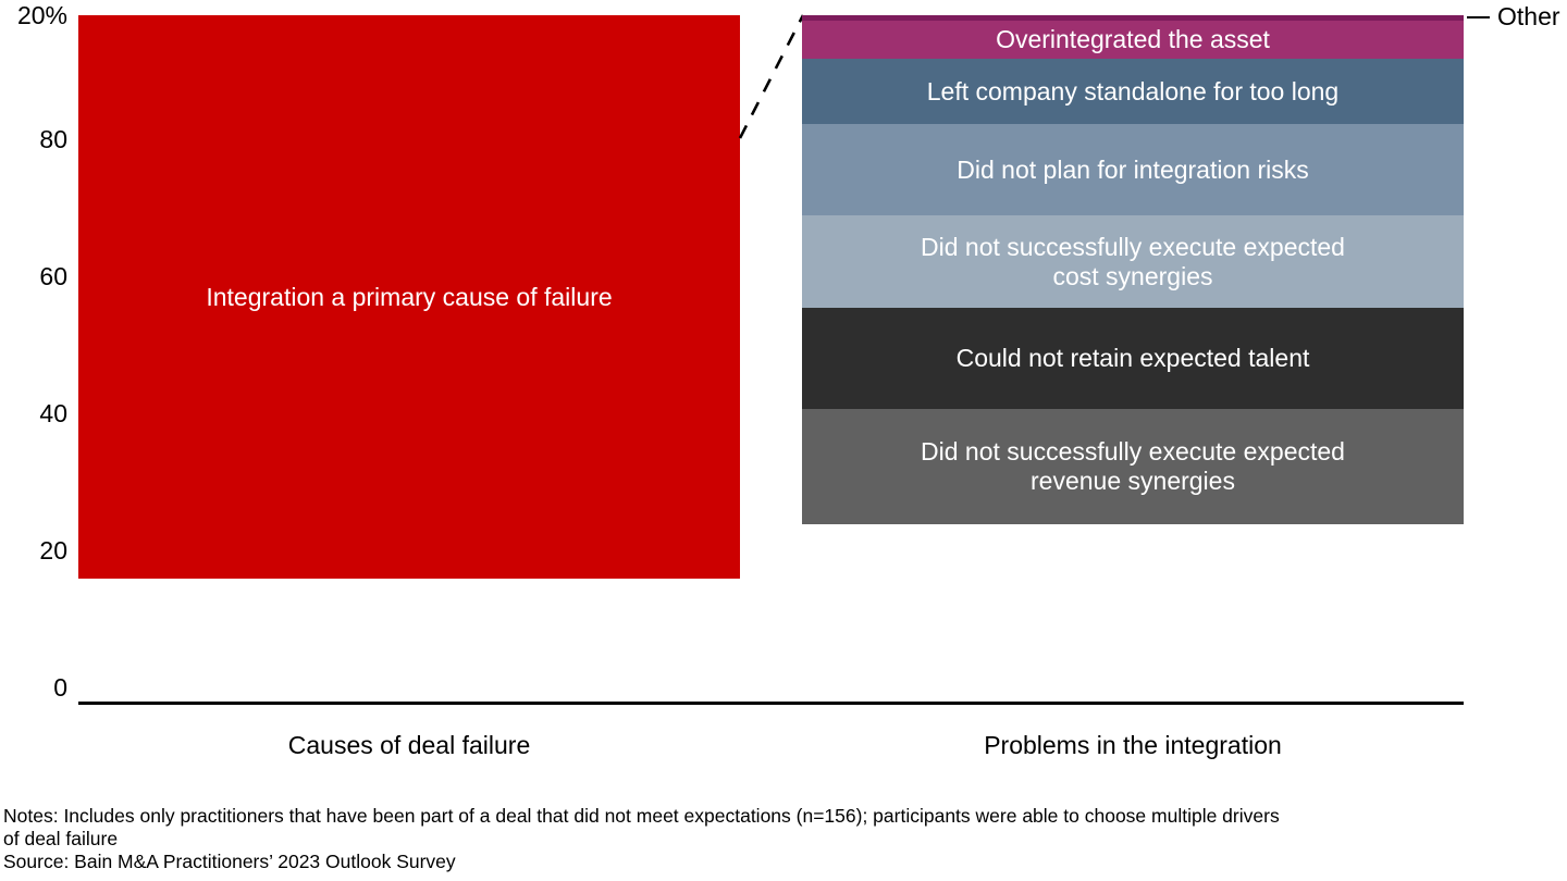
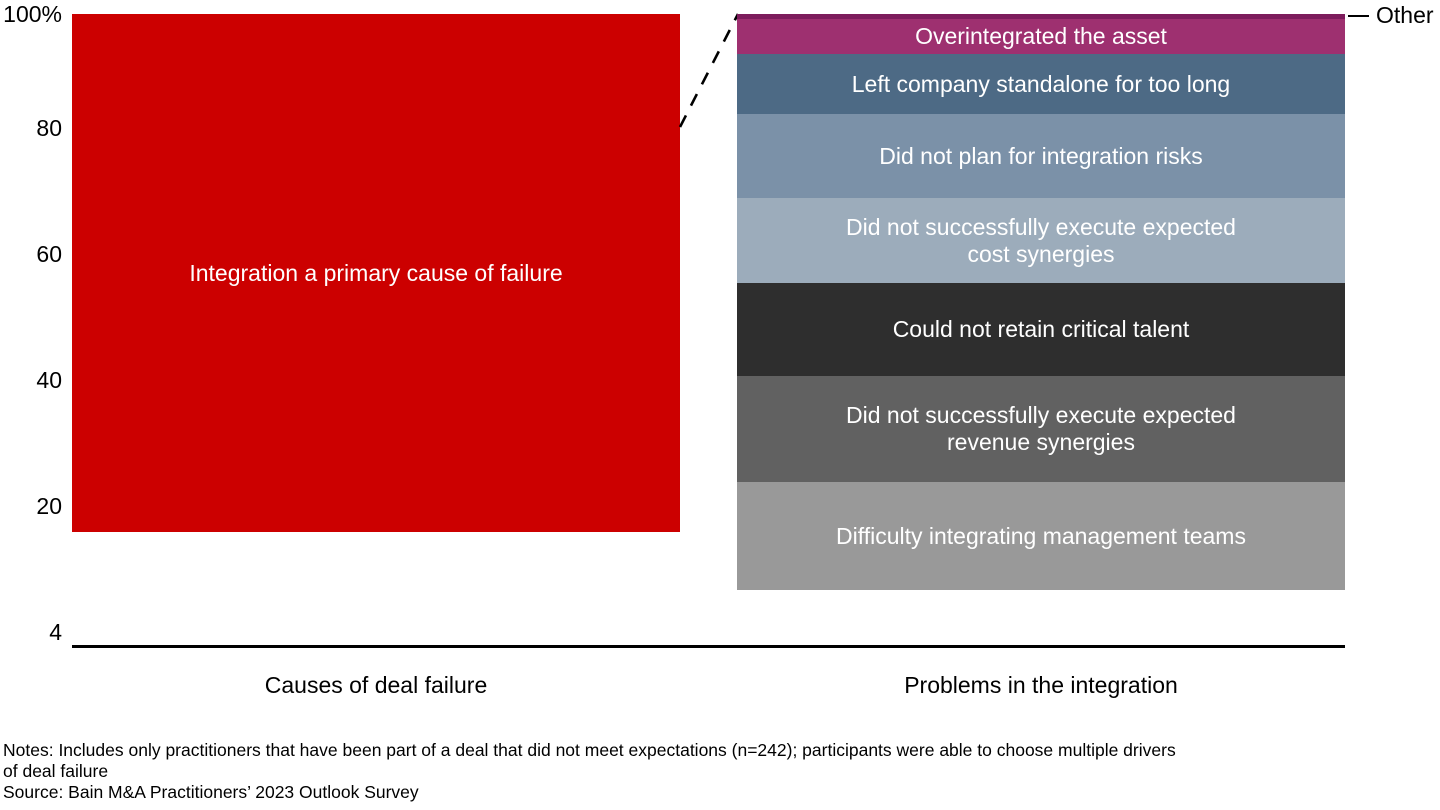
- 20%
+ 100%
  80
  60
  40
  20
- 0
+ 4
  Integration a primary cause of failure
  Overintegrated the asset
  Left company standalone for too long
  Did not plan for integration risks
  Did not successfully execute expected
  cost synergies
- Could not retain expected talent
+ Could not retain critical talent
  Did not successfully execute expected
  revenue synergies
+ Difficulty integrating management teams
  Other
  Causes of deal failure
  Problems in the integration
- Notes: Includes only practitioners that have been part of a deal that did not meet expectations (n=156); participants were able to choose multiple drivers
+ Notes: Includes only practitioners that have been part of a deal that did not meet expectations (n=242); participants were able to choose multiple drivers
  of deal failure
  Source: Bain M&A Practitioners’ 2023 Outlook Survey
